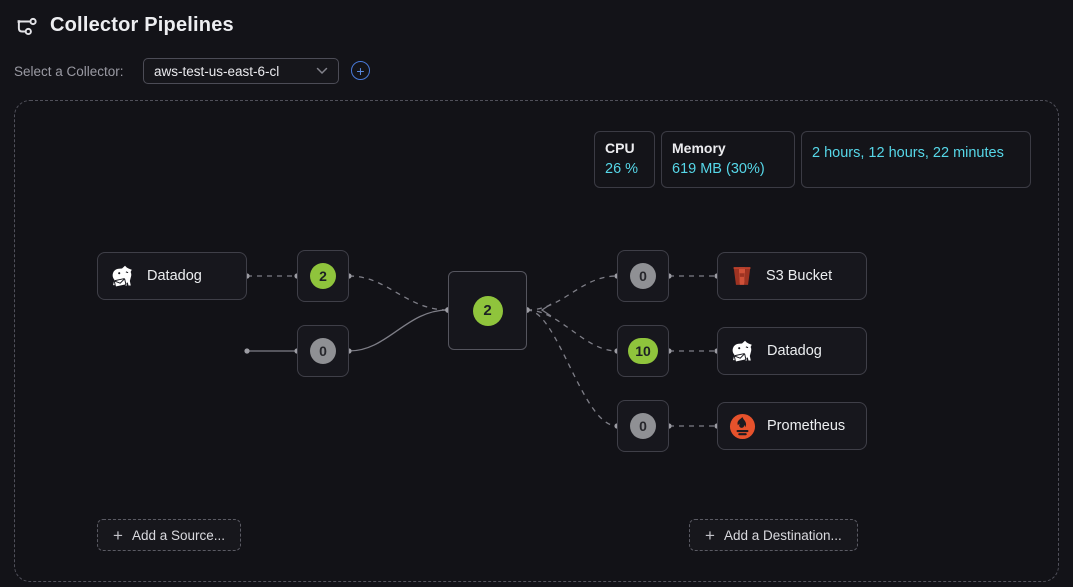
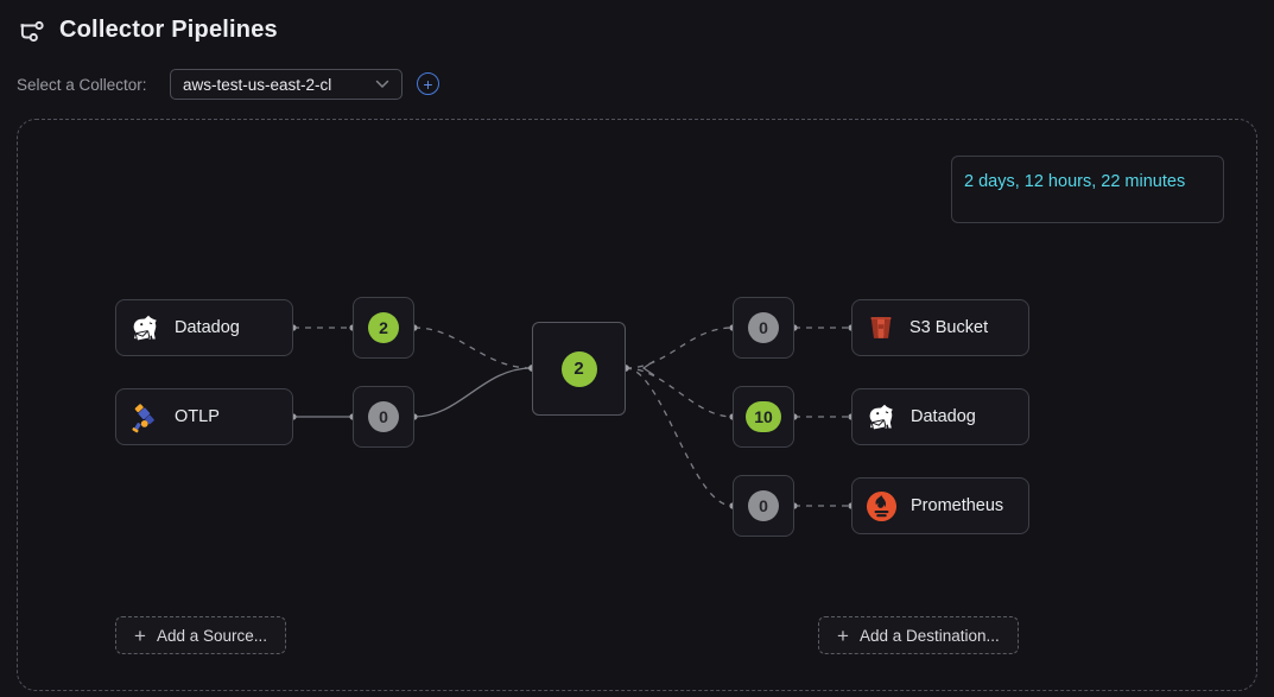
  Collector Pipelines
  Select a Collector:
- aws-test-us-east-6-cl
+ aws-test-us-east-2-cl
  +
- CPU
- 26 %
- Memory
- 619 MB (30%)
- 2 hours, 12 hours, 22 minutes
+ 2 days, 12 hours, 22 minutes
  Datadog
+ OTLP
  2
  0
  2
  0
  10
  0
  S3 Bucket
  Datadog
  Prometheus
  +
  Add a Source...
  +
  Add a Destination...
